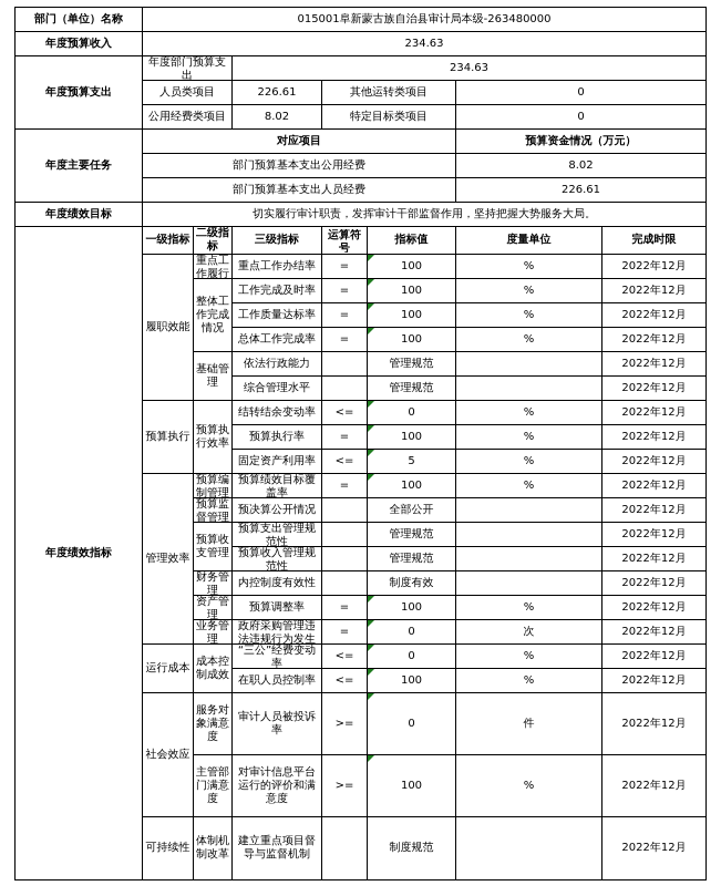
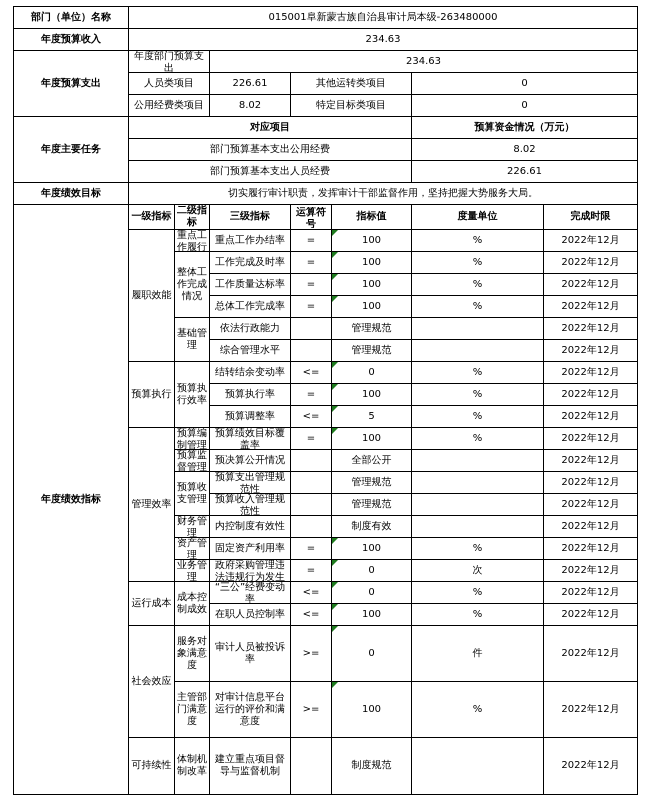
  部门（单位）名称	015001阜新蒙古族自治县审计局本级-263480000
  年度预算收入	234.63
  年度预算支出	年度部门预算支出	234.63
  人员类项目	226.61	其他运转类项目	0
  公用经费类项目	8.02	特定目标类项目	0
  年度主要任务	对应项目	预算资金情况（万元）
  部门预算基本支出公用经费	8.02
  部门预算基本支出人员经费	226.61
  年度绩效目标	切实履行审计职责，发挥审计干部监督作用，坚持把握大势服务大局。
  年度绩效指标	一级指标	二级指标	三级指标	运算符号	指标值	度量单位	完成时限
  履职效能	重点工作履行	重点工作办结率	=	100	%	2022年12月
  整体工作完成情况	工作完成及时率	=	100	%	2022年12月
  工作质量达标率	=	100	%	2022年12月
  总体工作完成率	=	100	%	2022年12月
  基础管理	依法行政能力		管理规范		2022年12月
  综合管理水平		管理规范		2022年12月
  预算执行	预算执行效率	结转结余变动率	<=	0	%	2022年12月
  预算执行率	=	100	%	2022年12月
- 固定资产利用率	<=	5	%	2022年12月
+ 预算调整率	<=	5	%	2022年12月
  管理效率	预算编制管理	预算绩效目标覆盖率	=	100	%	2022年12月
  预算监督管理	预决算公开情况		全部公开		2022年12月
  预算收支管理	预算支出管理规范性		管理规范		2022年12月
  预算收入管理规范性		管理规范		2022年12月
  财务管理	内控制度有效性		制度有效		2022年12月
- 资产管理	预算调整率	=	100	%	2022年12月
+ 资产管理	固定资产利用率	=	100	%	2022年12月
  业务管理	政府采购管理违法违规行为发生	=	0	次	2022年12月
  运行成本	成本控制成效	“三公”经费变动率	<=	0	%	2022年12月
  在职人员控制率	<=	100	%	2022年12月
  社会效应	服务对象满意度	审计人员被投诉率	>=	0	件	2022年12月
  主管部门满意度	对审计信息平台运行的评价和满意度	>=	100	%	2022年12月
  可持续性	体制机制改革	建立重点项目督导与监督机制		制度规范		2022年12月
